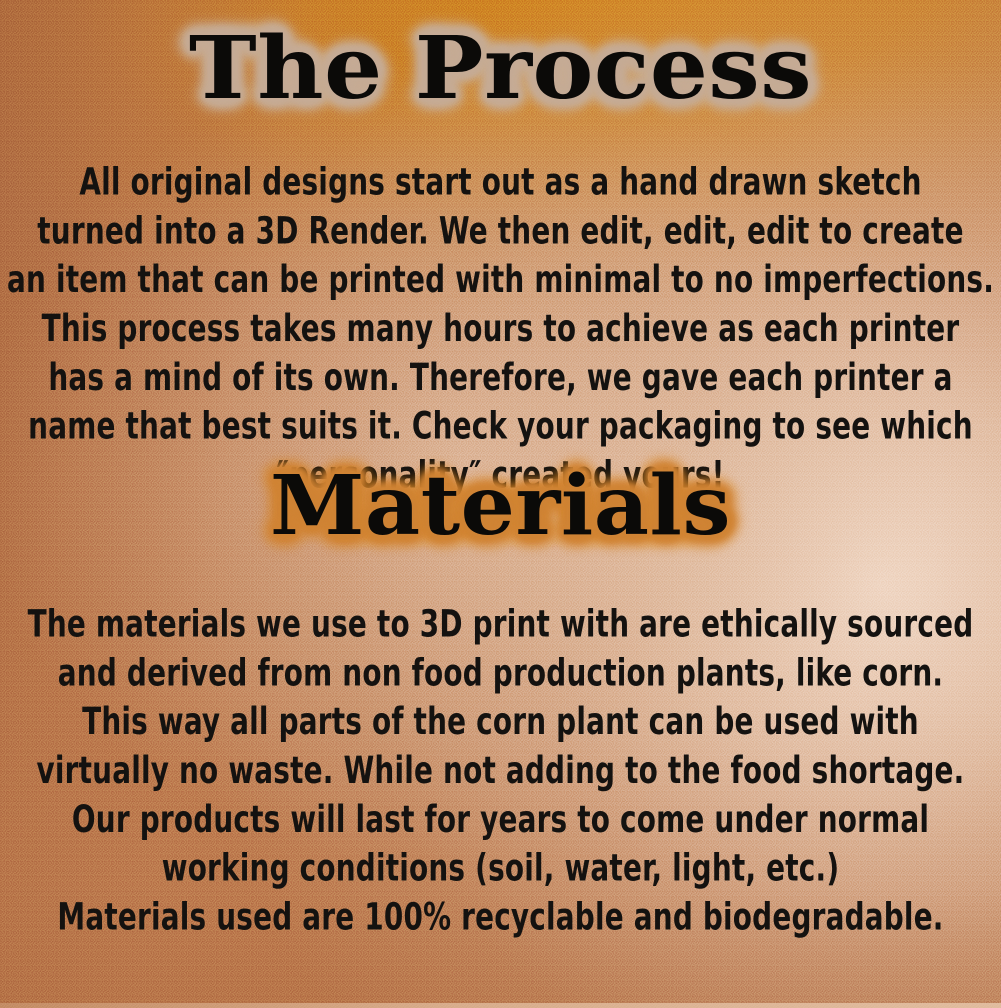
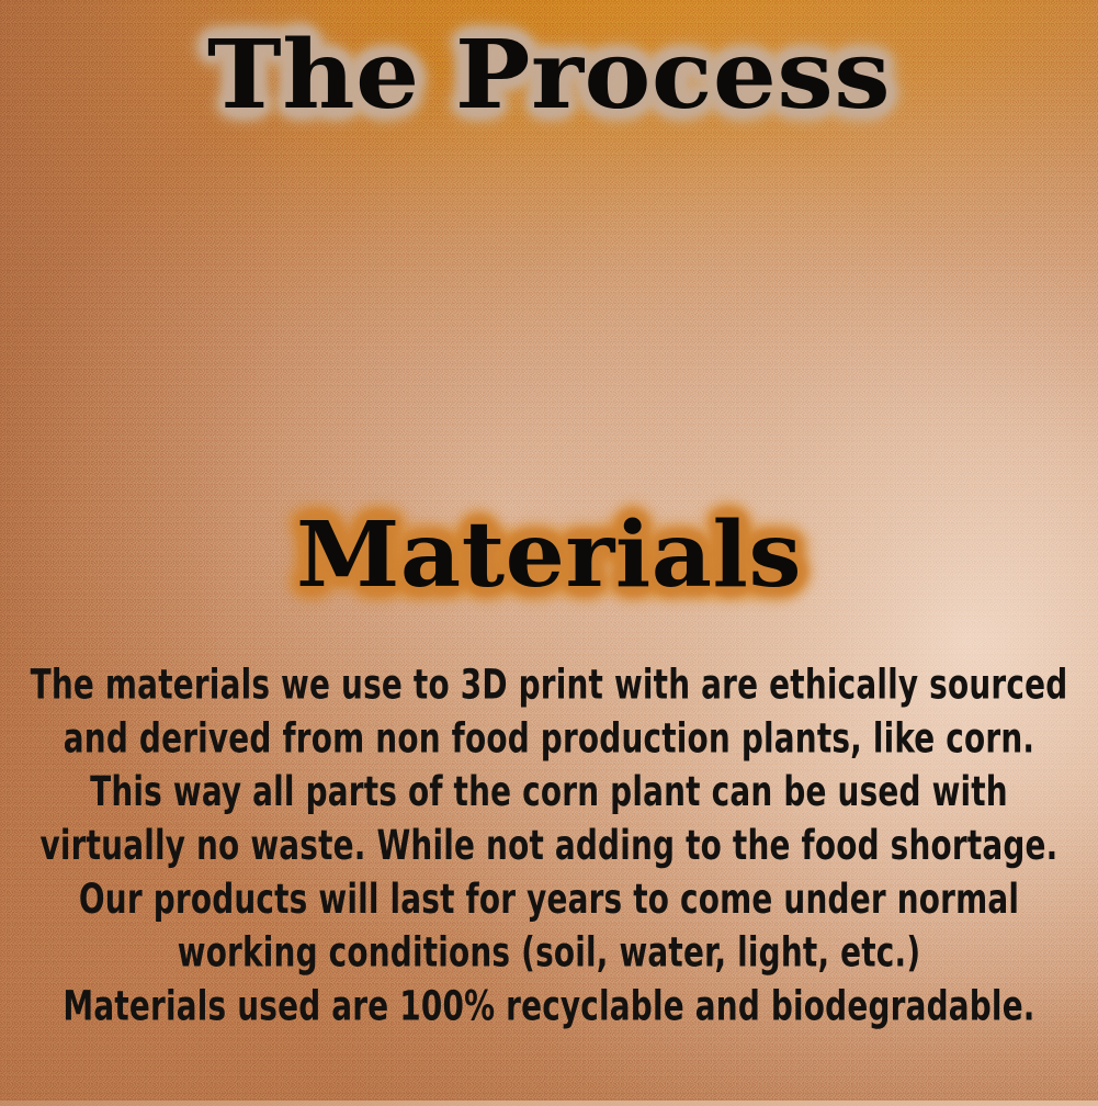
  The Process
- All original designs start out as a hand drawn sketch
- turned into a 3D Render. We then edit, edit, edit to create
- an item that can be printed with minimal to no imperfections.
- This process takes many hours to achieve as each printer
- has a mind of its own. Therefore, we gave each printer a
- name that best suits it. Check your packaging to see which
- ″personality″ created yours!
  Materials
  The materials we use to 3D print with are ethically sourced
  and derived from non food production plants, like corn.
  This way all parts of the corn plant can be used with
  virtually no waste. While not adding to the food shortage.
  Our products will last for years to come under normal
  working conditions (soil, water, light, etc.)
  Materials used are 100% recyclable and biodegradable.
